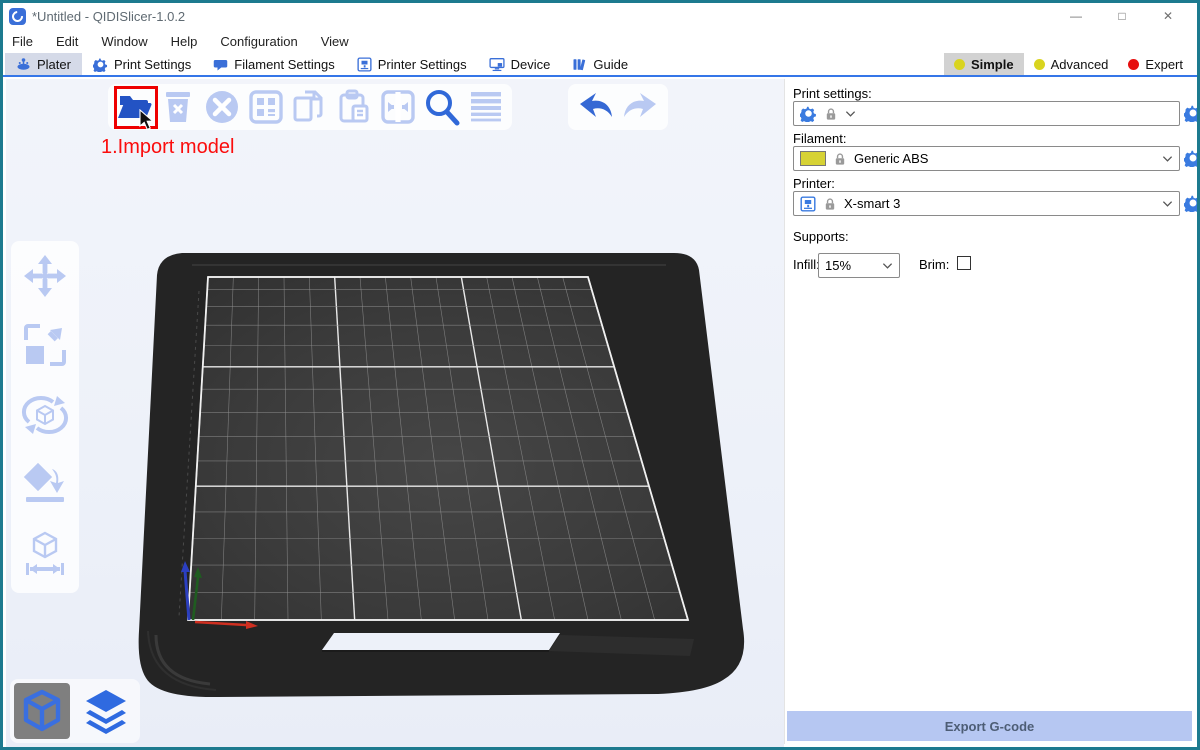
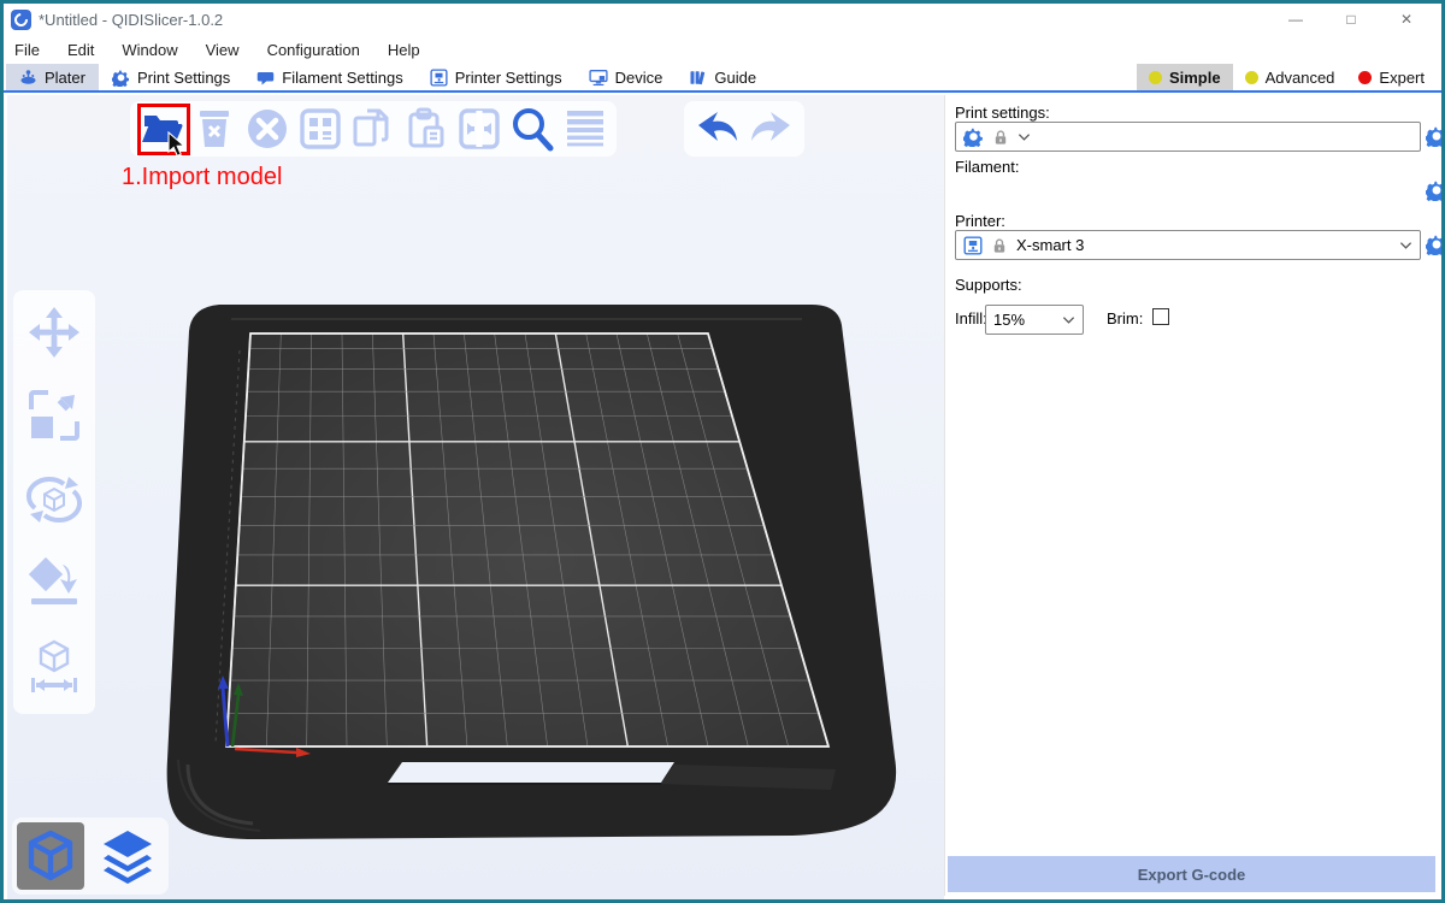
  *Untitled - QIDISlicer-1.0.2
  —
  □
  ✕
  File
  Edit
  Window
- Help
+ View
  Configuration
- View
+ Help
  Plater
  Print Settings
  Filament Settings
  Printer Settings
  Device
  Guide
  Simple
  Advanced
  Expert
  1.Import model
  Print settings:
  Filament:
- Generic ABS
  Printer:
  X-smart 3
  Supports:
  Infill
  15%
  Brim:
  Export G-code
